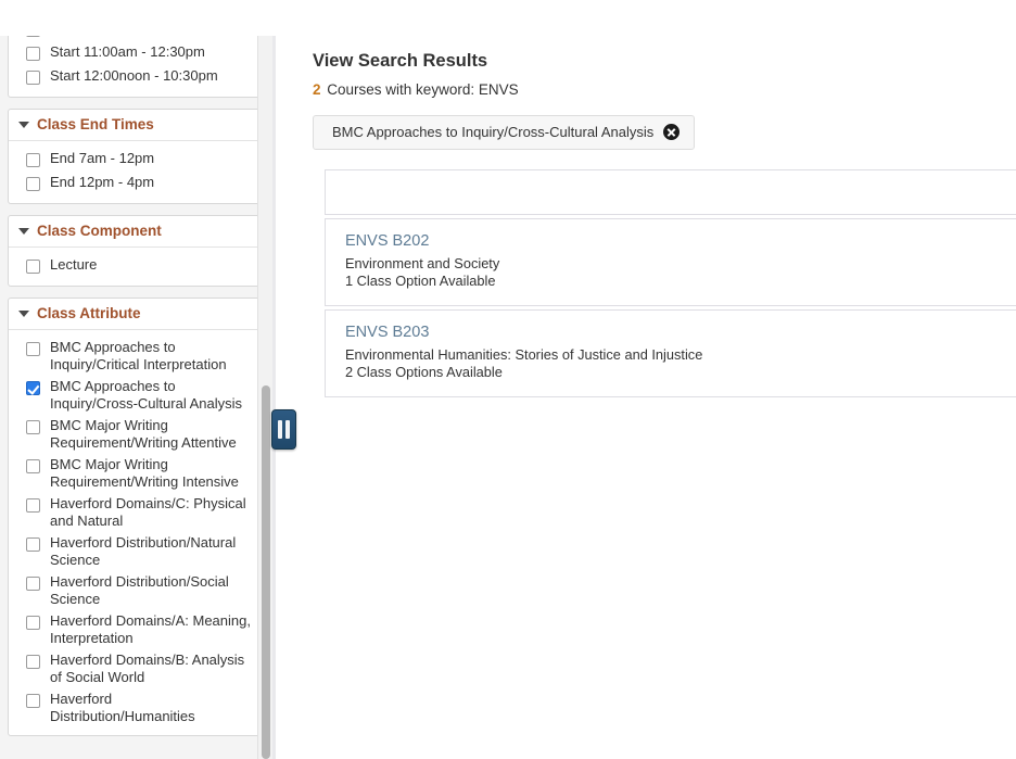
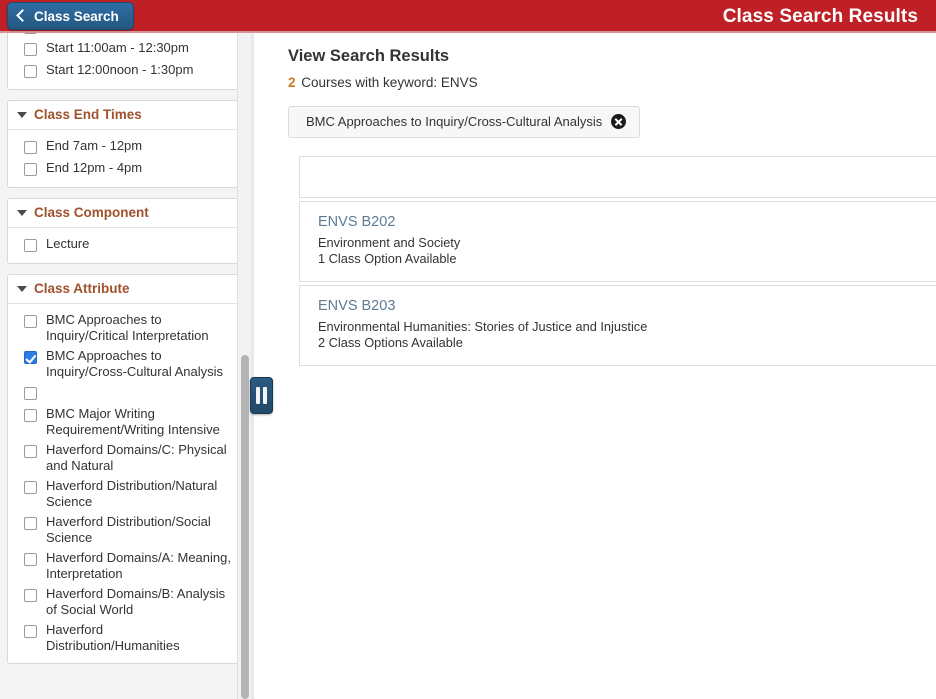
+ Class Search
+ Class Search Results
  Start 11:00am - 12:30pm
- Start 12:00noon - 10:30pm
+ Start 12:00noon - 1:30pm
  Class End Times
  End 7am - 12pm
  End 12pm - 4pm
  Class Component
  Lecture
  Class Attribute
  BMC Approaches to Inquiry/Critical Interpretation
  BMC Approaches to Inquiry/Cross-Cultural Analysis
- BMC Major Writing Requirement/Writing Attentive
  BMC Major Writing Requirement/Writing Intensive
  Haverford Domains/C: Physical and Natural
  Haverford Distribution/Natural Science
  Haverford Distribution/Social Science
  Haverford Domains/A: Meaning, Interpretation
  Haverford Domains/B: Analysis of Social World
  Haverford Distribution/Humanities
  View Search Results
  2 Courses with keyword: ENVS
  BMC Approaches to Inquiry/Cross-Cultural Analysis
  ENVS B202
  Environment and Society
  1 Class Option Available
  ENVS B203
  Environmental Humanities: Stories of Justice and Injustice
  2 Class Options Available
